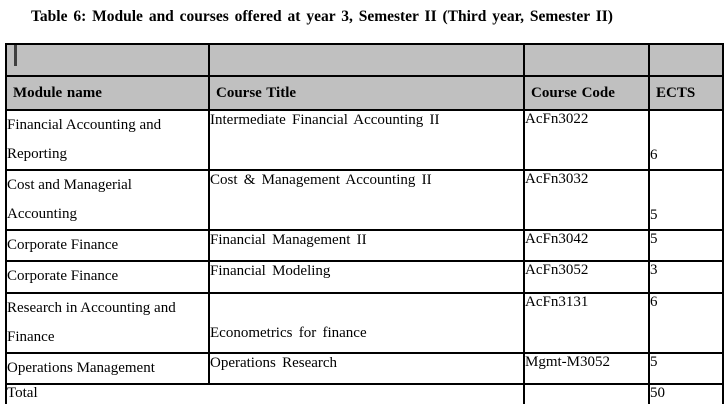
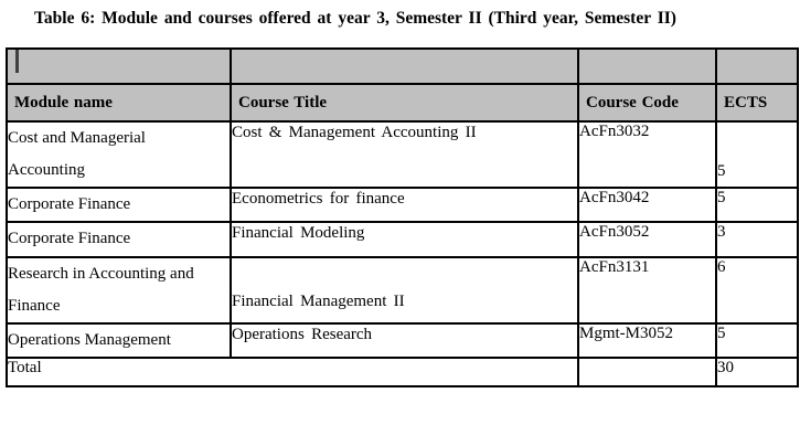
  Table 6: Module and courses offered at year 3, Semester II (Third year, Semester II)
  Module name	Course Title	Course Code	ECTS
- Financial Accounting and Reporting	Intermediate Financial Accounting II	AcFn3022	6
  Cost and Managerial Accounting	Cost & Management Accounting II	AcFn3032	5
- Corporate Finance	Financial Management II	AcFn3042	5
+ Corporate Finance	Econometrics for finance	AcFn3042	5
  Corporate Finance	Financial Modeling	AcFn3052	3
- Research in Accounting and Finance	Econometrics for finance	AcFn3131	6
+ Research in Accounting and Finance	Financial Management II	AcFn3131	6
  Operations Management	Operations Research	Mgmt-M3052	5
- Total		50
+ Total		30
